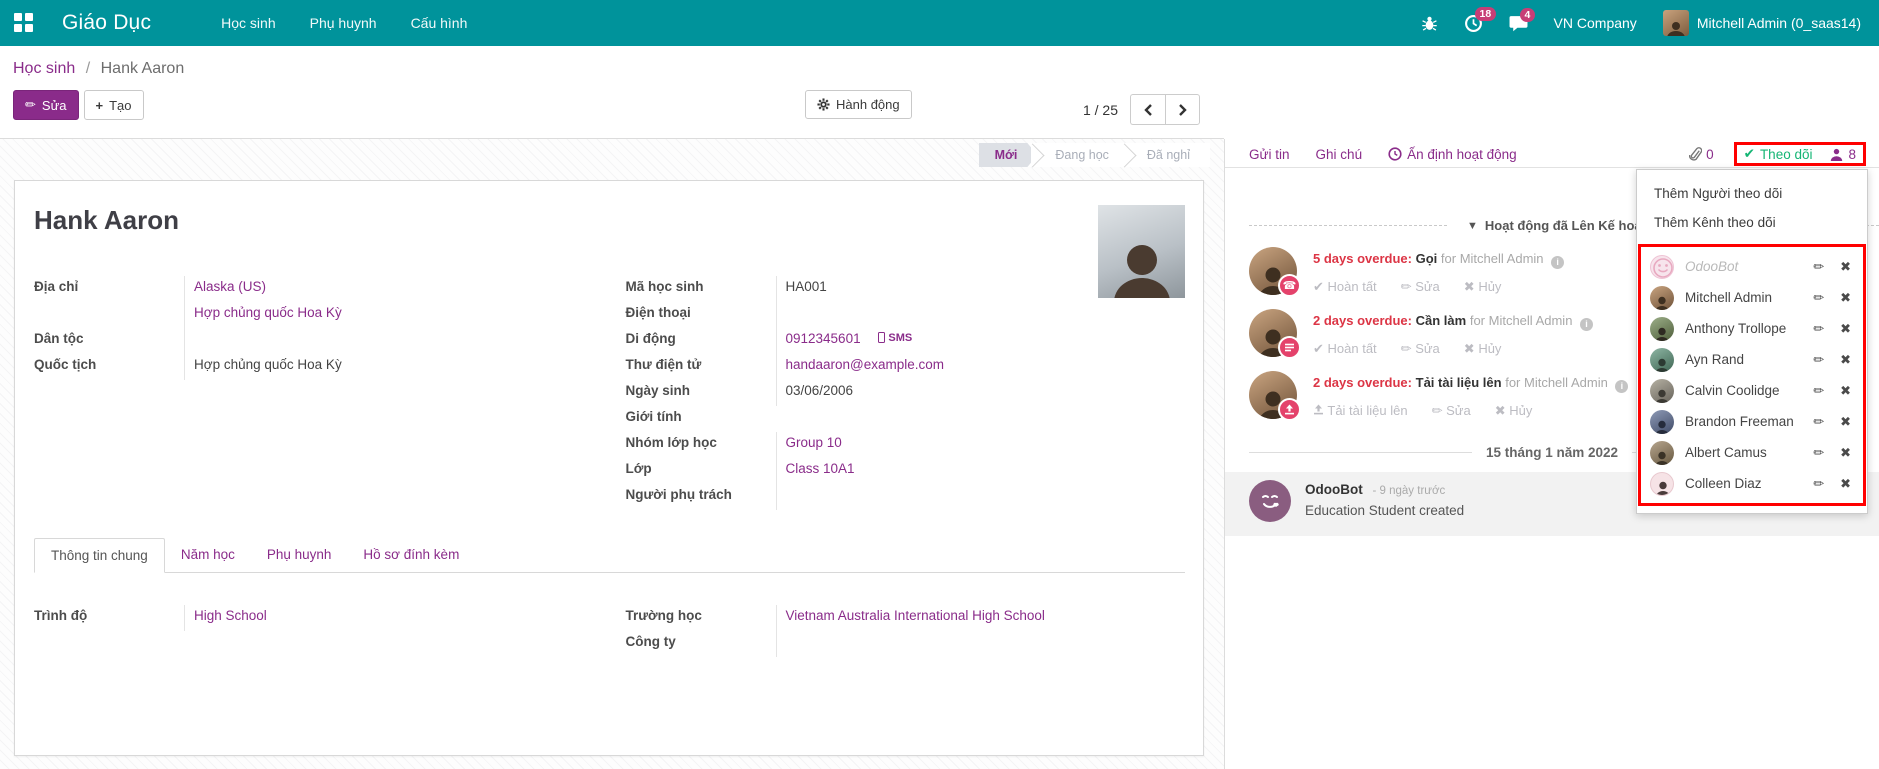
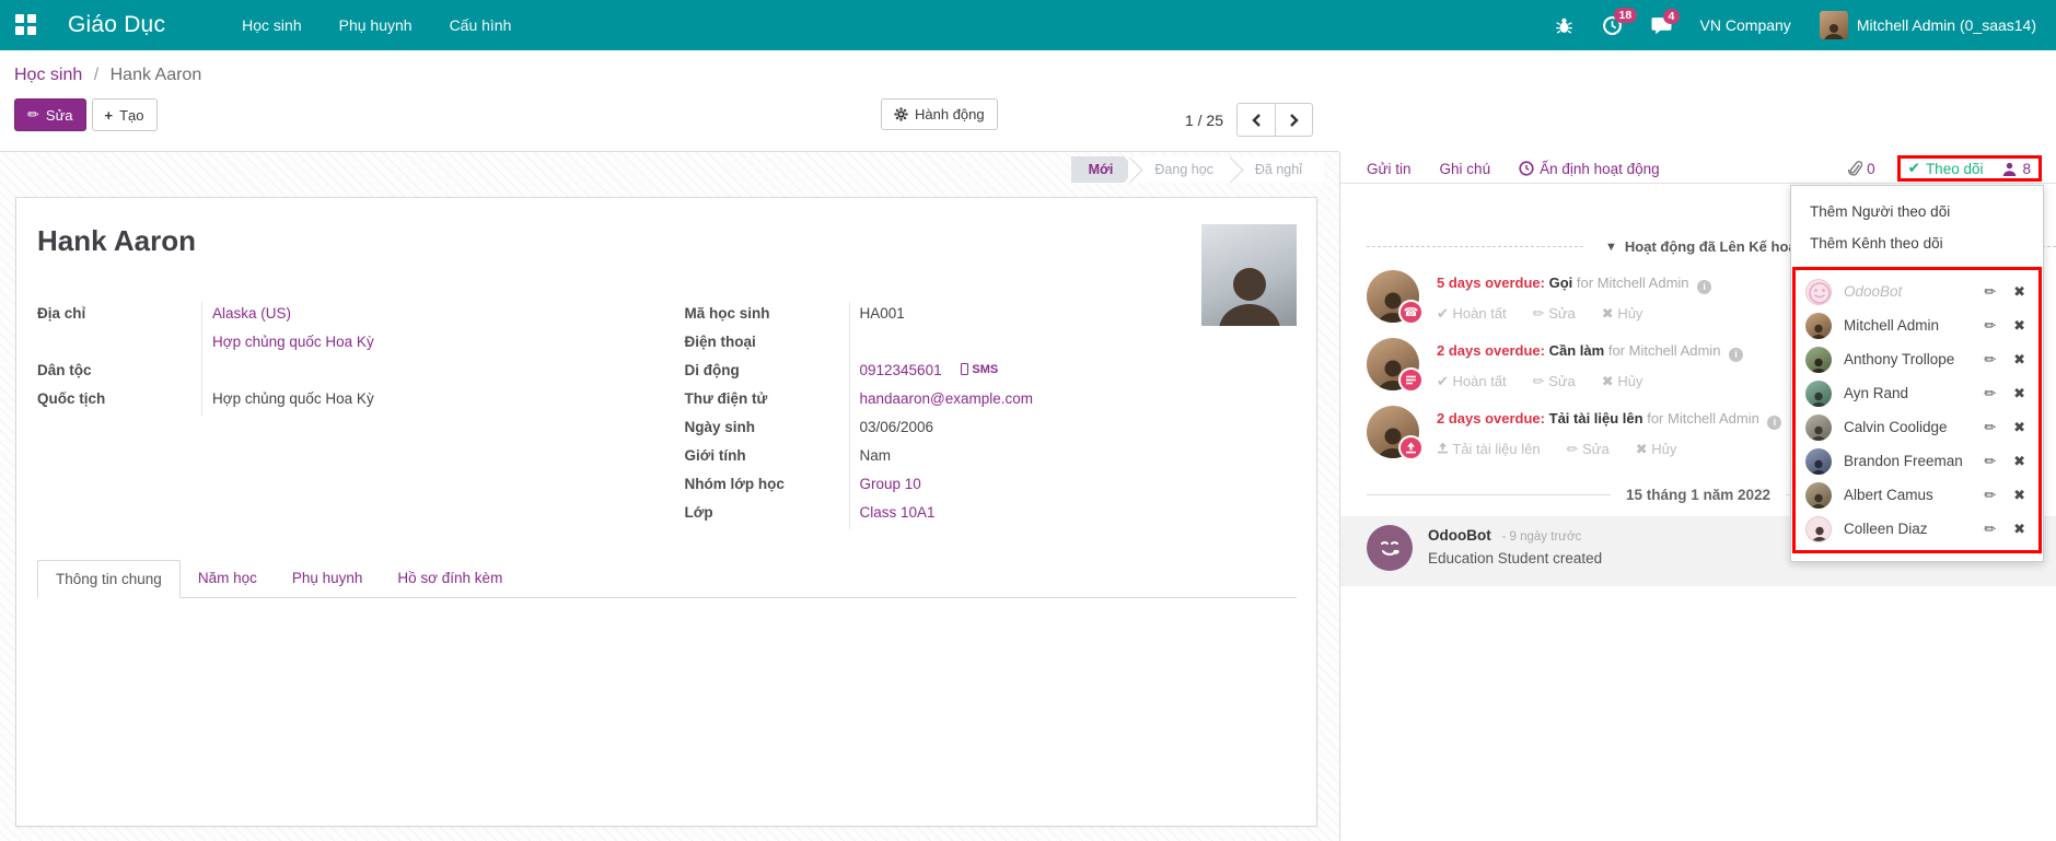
  Giáo Dục
  Học sinh
  Phụ huynh
  Cấu hình
  18
  4
  VN Company
  Mitchell Admin (0_saas14)
  Học sinh / Hank Aaron
  ✏
  Sửa
  +
  Tạo
  Hành động
  1 / 25
  Mới
  Đang học
  Đã nghỉ
  Hank Aaron
  Địa chỉ
  Alaska (US)
  Hợp chủng quốc Hoa Kỳ
  Dân tộc
  Quốc tịch
  Hợp chủng quốc Hoa Kỳ
  Mã học sinh
  HA001
  Điện thoại
  Di động
  0912345601
  SMS
  Thư điện tử
  handaaron@example.com
  Ngày sinh
  03/06/2006
  Giới tính
+ Nam
  Nhóm lớp học
  Group 10
  Lớp
  Class 10A1
- Người phụ trách
  Thông tin chung
  Năm học
  Phụ huynh
  Hồ sơ đính kèm
- Trình độ
- High School
- Trường học
- Vietnam Australia International High School
- Công ty
  Gửi tin
  Ghi chú
  Ấn định hoạt động
  0
  ✔
  Theo dõi
  8
  ▼
  Hoạt động đã Lên Kế ho
  ☎
  5 days overdue: Gọi for Mitchell Admin i
  ✔ Hoàn tất
  ✏ Sửa
  ✖ Hủy
  2 days overdue: Cần làm for Mitchell Admin i
  ✔ Hoàn tất
  ✏ Sửa
  ✖ Hủy
  2 days overdue: Tải tài liệu lên for Mitchell Admin i
  Tải tài liệu lên
  ✏ Sửa
  ✖ Hủy
  15 tháng 1 năm 2022
  OdooBot - 9 ngày trước
  Education Student created
  Thêm Người theo dõi
  Thêm Kênh theo dõi
  OdooBot
  ✏
  ✖
  Mitchell Admin
  ✏
  ✖
  Anthony Trollope
  ✏
  ✖
  Ayn Rand
  ✏
  ✖
  Calvin Coolidge
  ✏
  ✖
  Brandon Freeman
  ✏
  ✖
  Albert Camus
  ✏
  ✖
  Colleen Diaz
  ✏
  ✖
